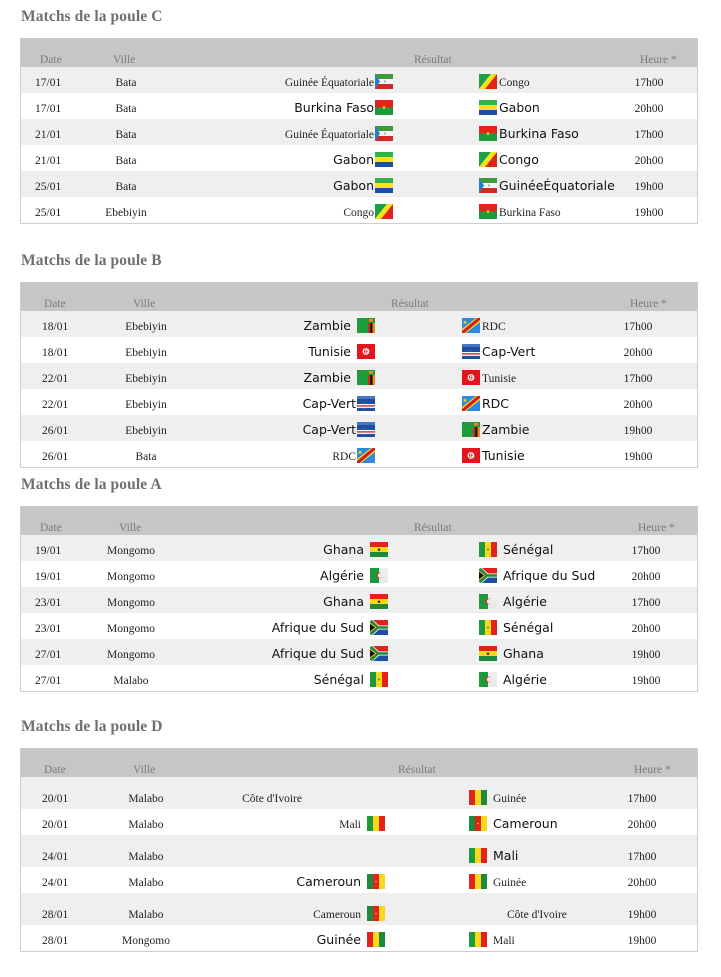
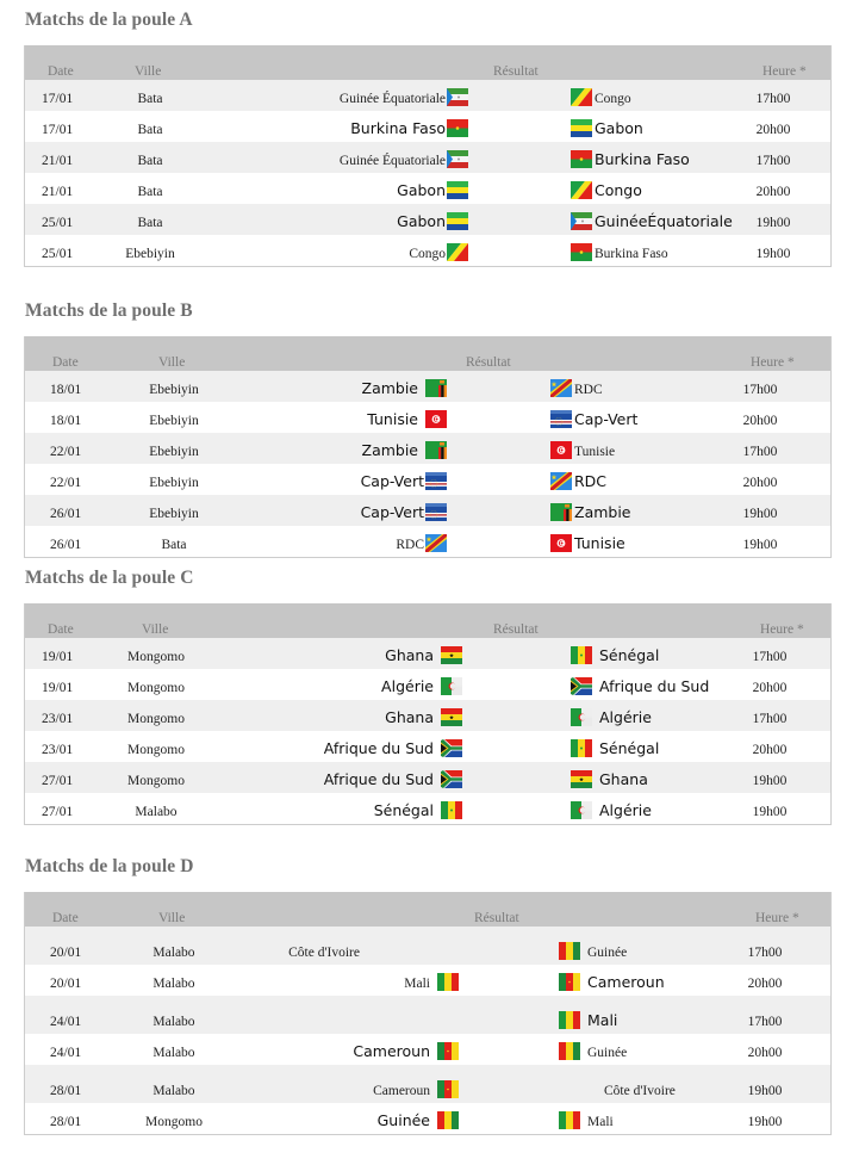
- Matchs de la poule C
+ Matchs de la poule A
  Date
  Ville
  Résultat
  Heure *
  17/01
  Bata
  Guinée Équatoriale
  Congo
  17h00
  17/01
  Bata
  Burkina Faso
  Gabon
  20h00
  21/01
  Bata
  Guinée Équatoriale
  Burkina Faso
  17h00
  21/01
  Bata
  Gabon
  Congo
  20h00
  25/01
  Bata
  Gabon
  GuinéeÉquatoriale
  19h00
  25/01
  Ebebiyin
  Congo
  Burkina Faso
  19h00
  Matchs de la poule B
  Date
  Ville
  Résultat
  Heure *
  18/01
  Ebebiyin
  Zambie
  RDC
  17h00
  18/01
  Ebebiyin
  Tunisie
  Cap-Vert
  20h00
  22/01
  Ebebiyin
  Zambie
  Tunisie
  17h00
  22/01
  Ebebiyin
  Cap-Vert
  RDC
  20h00
  26/01
  Ebebiyin
  Cap-Vert
  Zambie
  19h00
  26/01
  Bata
  RDC
  Tunisie
  19h00
- Matchs de la poule A
+ Matchs de la poule C
  Date
  Ville
  Résultat
  Heure *
  19/01
  Mongomo
  Ghana
  Sénégal
  17h00
  19/01
  Mongomo
  Algérie
  Afrique du Sud
  20h00
  23/01
  Mongomo
  Ghana
  Algérie
  17h00
  23/01
  Mongomo
  Afrique du Sud
  Sénégal
  20h00
  27/01
  Mongomo
  Afrique du Sud
  Ghana
  19h00
  27/01
  Malabo
  Sénégal
  Algérie
  19h00
  Matchs de la poule D
  Date
  Ville
  Résultat
  Heure *
  20/01
  Malabo
  Côte d'Ivoire
  Guinée
  17h00
  20/01
  Malabo
  Mali
  Cameroun
  20h00
  24/01
  Malabo
  Mali
  17h00
  24/01
  Malabo
  Cameroun
  Guinée
  20h00
  28/01
  Malabo
  Cameroun
  Côte d'Ivoire
  19h00
  28/01
  Mongomo
  Guinée
  Mali
  19h00
